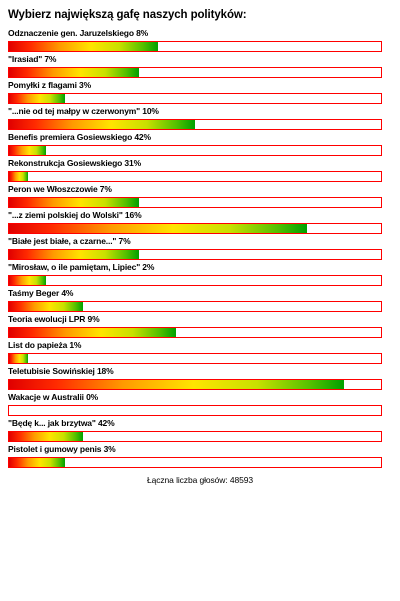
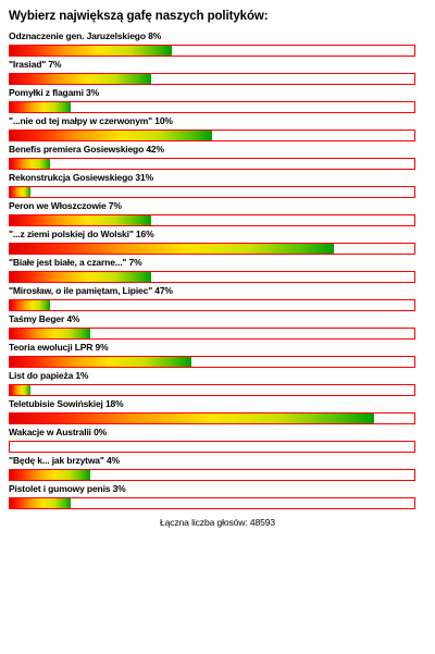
  Wybierz największą gafę naszych polityków:
  Odznaczenie gen. Jaruzelskiego 8%
  "Irasiad" 7%
  Pomyłki z flagami 3%
  "...nie od tej małpy w czerwonym" 10%
  Benefis premiera Gosiewskiego 42%
  Rekonstrukcja Gosiewskiego 31%
  Peron we Włoszczowie 7%
  "...z ziemi polskiej do Wolski" 16%
  "Białe jest białe, a czarne..." 7%
- "Mirosław, o ile pamiętam, Lipiec" 2%
+ "Mirosław, o ile pamiętam, Lipiec" 47%
  Taśmy Beger 4%
  Teoria ewolucji LPR 9%
  List do papieża 1%
  Teletubisie Sowińskiej 18%
  Wakacje w Australii 0%
- "Będę k... jak brzytwa" 42%
+ "Będę k... jak brzytwa" 4%
  Pistolet i gumowy penis 3%
  Łączna liczba głosów: 48593
